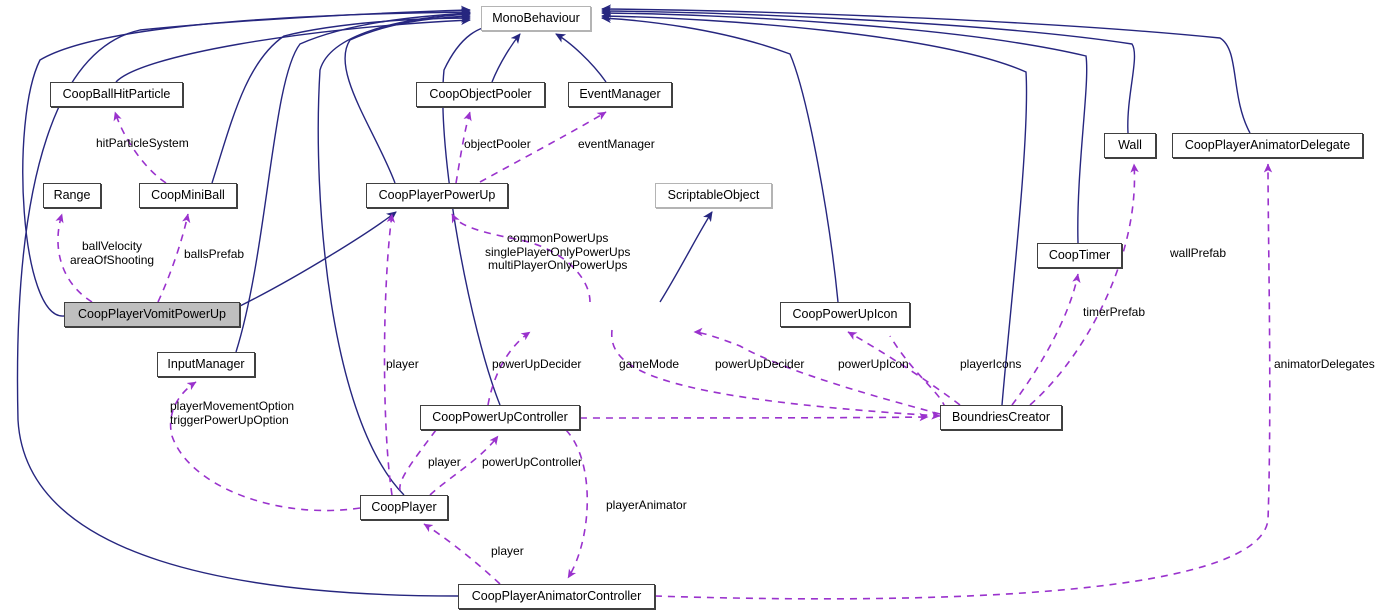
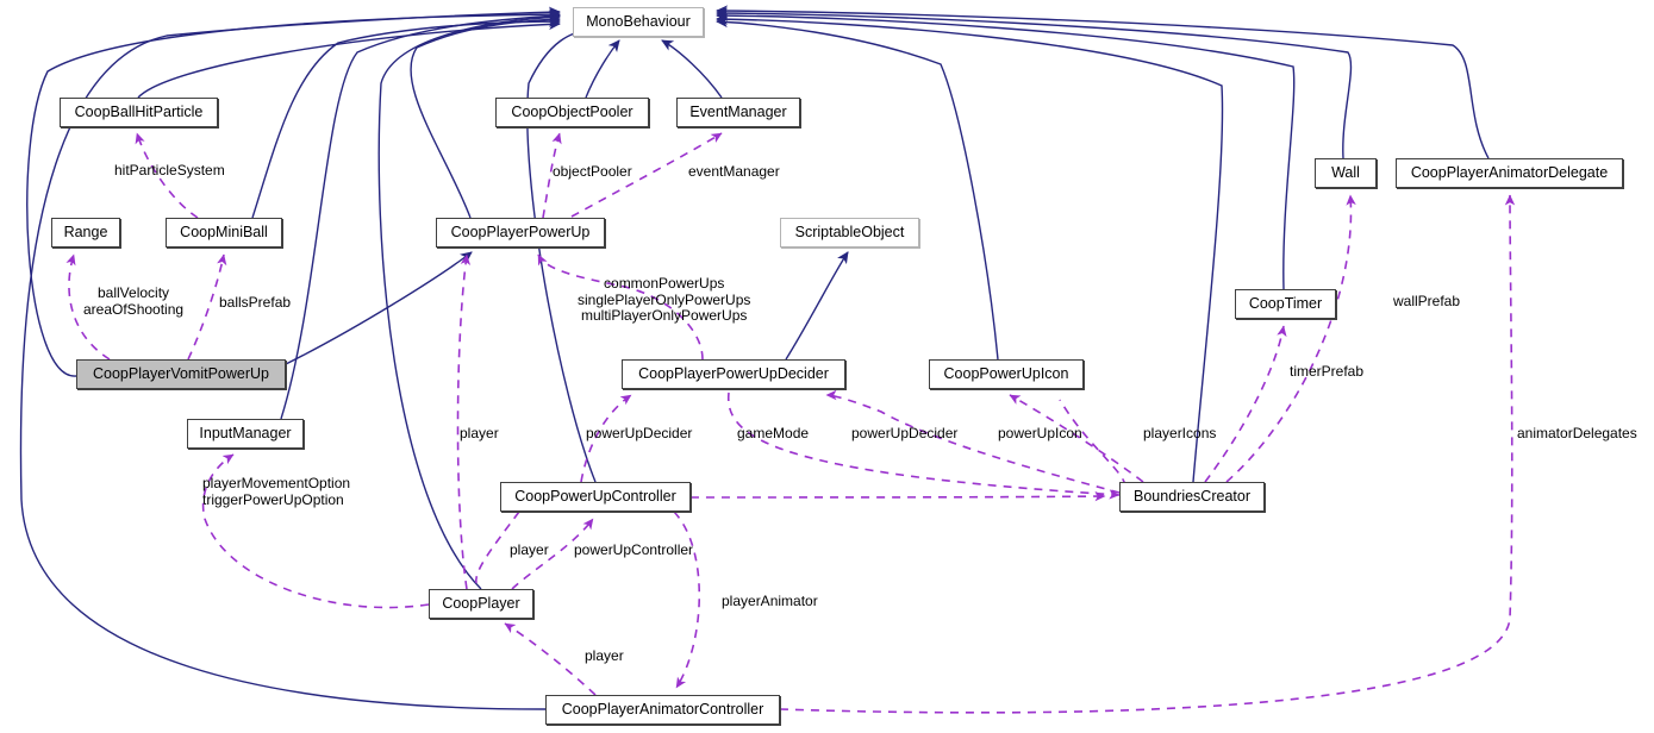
  MonoBehaviour
  CoopBallHitParticle
  CoopObjectPooler
  EventManager
  Wall
  CoopPlayerAnimatorDelegate
  Range
  CoopMiniBall
  CoopPlayerPowerUp
  ScriptableObject
  CoopTimer
  CoopPlayerVomitPowerUp
+ CoopPlayerPowerUpDecider
  CoopPowerUpIcon
  InputManager
  CoopPowerUpController
  BoundriesCreator
  CoopPlayer
  CoopPlayerAnimatorController
  hitParticleSystem
  objectPooler
  eventManager
  wallPrefab
  ballVelocity
  areaOfShooting
  ballsPrefab
  commonPowerUps
  singlePlayerOnlyPowerUps
  multiPlayerOnlyPowerUps
  timerPrefab
  player
  powerUpDecider
  gameMode
  powerUpDecider
  powerUpIcon
  playerIcons
  animatorDelegates
  playerMovementOption
  triggerPowerUpOption
  player
  powerUpController
  playerAnimator
  player
